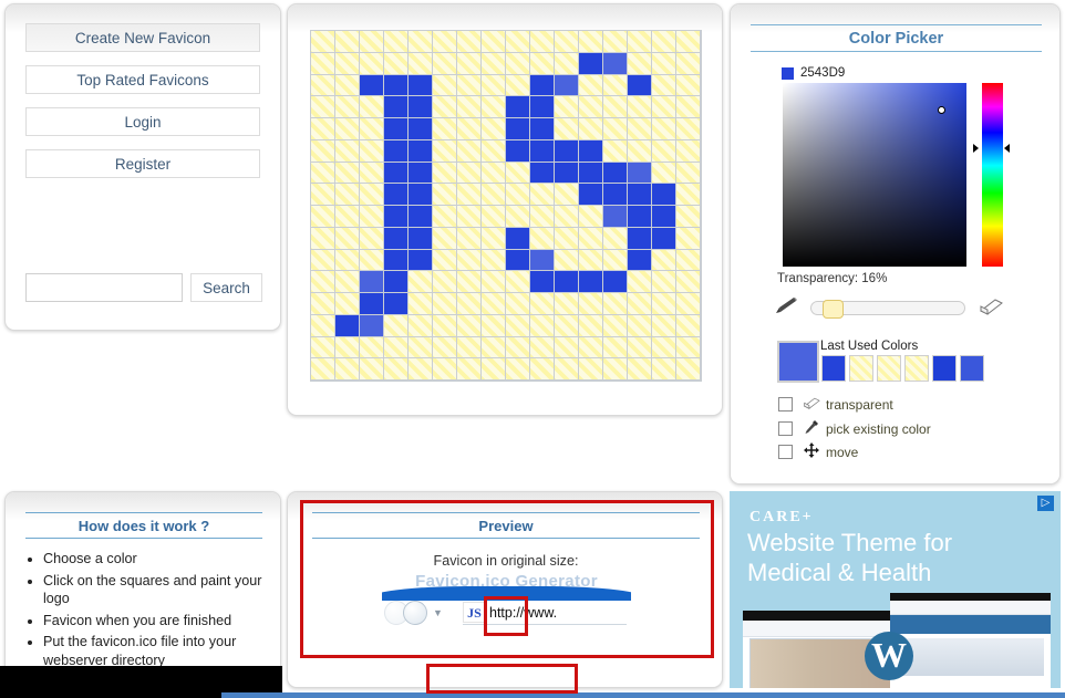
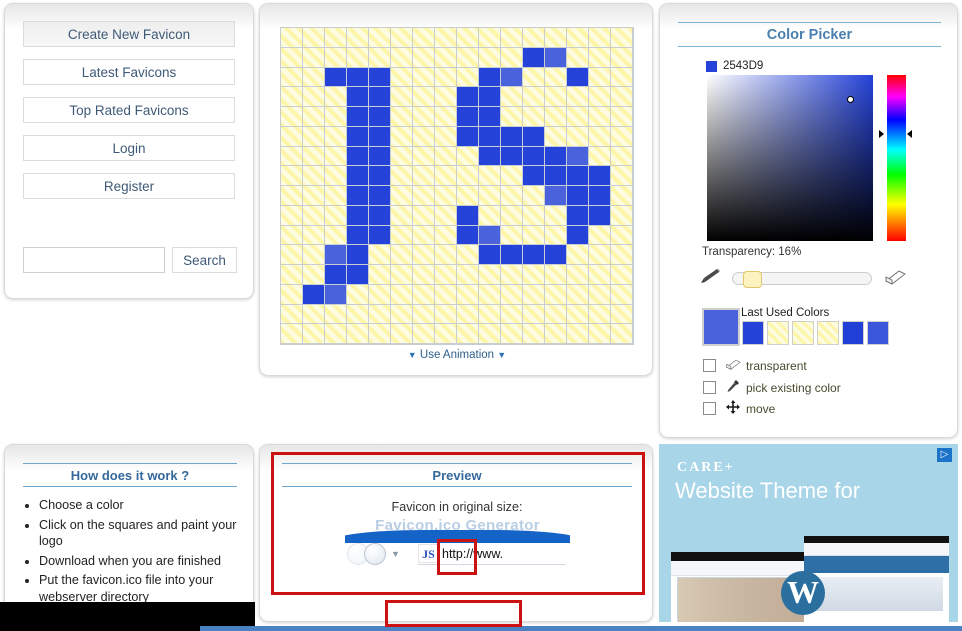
  Create New Favicon
+ Latest Favicons
  Top Rated Favicons
  Login
  Register
  Search
+ ▼ Use Animation ▼
  Color Picker
  2543D9
  Transparency: 16%
  Last Used Colors
  transparent
  pick existing color
  move
  How does it work ?
  Choose a color
  Click on the squares and paint your logo
- Favicon when you are finished
+ Download when you are finished
  Put the favicon.ico file into your webserver directory
  Preview
  Favicon in original size:
  Favicon.ico Generator
  ▼
  JS
  http://www.
  ▷
  CARE+
  Website Theme for
- Medical & Health
  W
